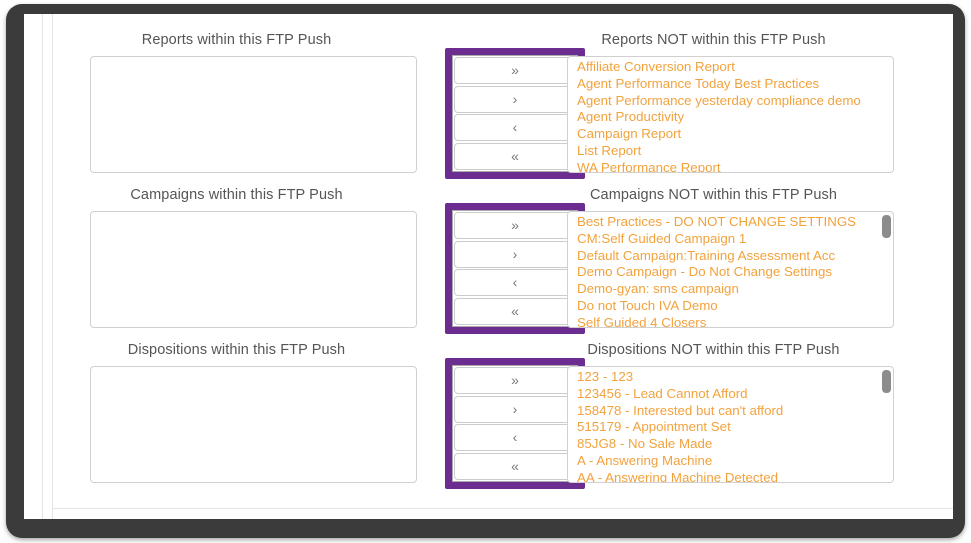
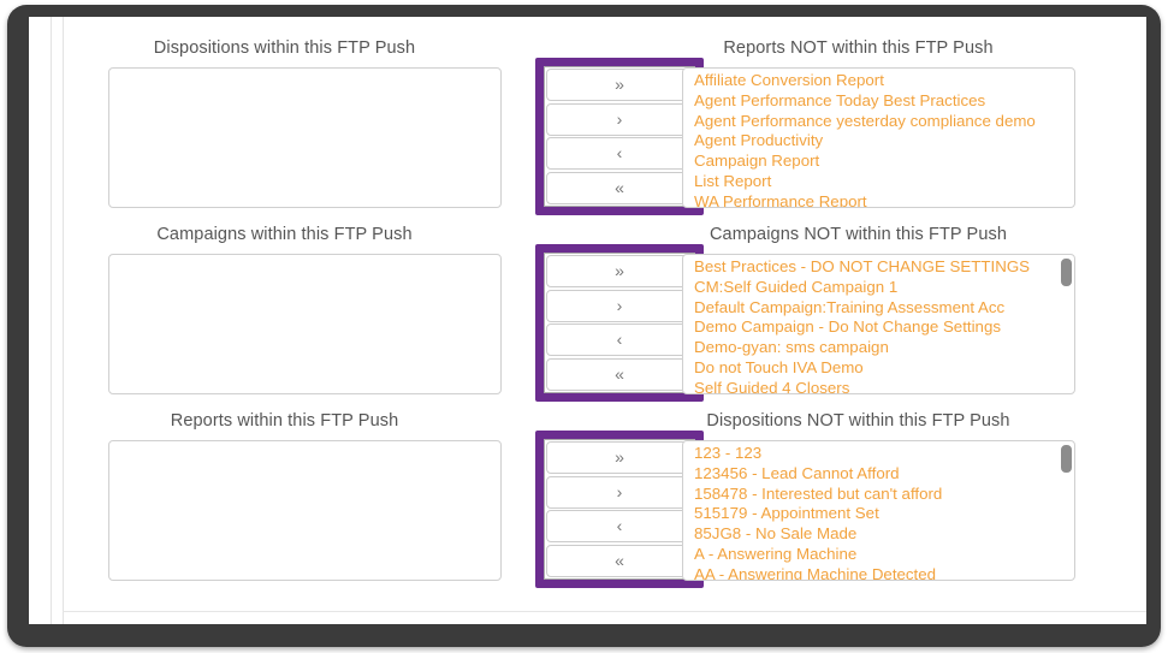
- Reports within this FTP Push
+ Dispositions within this FTP Push
  Reports NOT within this FTP Push
  »
  ›
  ‹
  «
  Affiliate Conversion Report
  Agent Performance Today Best Practices
  Agent Performance yesterday compliance demo
  Agent Productivity
  Campaign Report
  List Report
  WA Performance Report
  Campaigns within this FTP Push
  Campaigns NOT within this FTP Push
  »
  ›
  ‹
  «
  Best Practices - DO NOT CHANGE SETTINGS
  CM:Self Guided Campaign 1
  Default Campaign:Training Assessment Acc
  Demo Campaign - Do Not Change Settings
  Demo-gyan: sms campaign
  Do not Touch IVA Demo
  Self Guided 4 Closers
- Dispositions within this FTP Push
+ Reports within this FTP Push
  Dispositions NOT within this FTP Push
  »
  ›
  ‹
  «
  123 - 123
  123456 - Lead Cannot Afford
  158478 - Interested but can't afford
  515179 - Appointment Set
  85JG8 - No Sale Made
  A - Answering Machine
  AA - Answering Machine Detected
